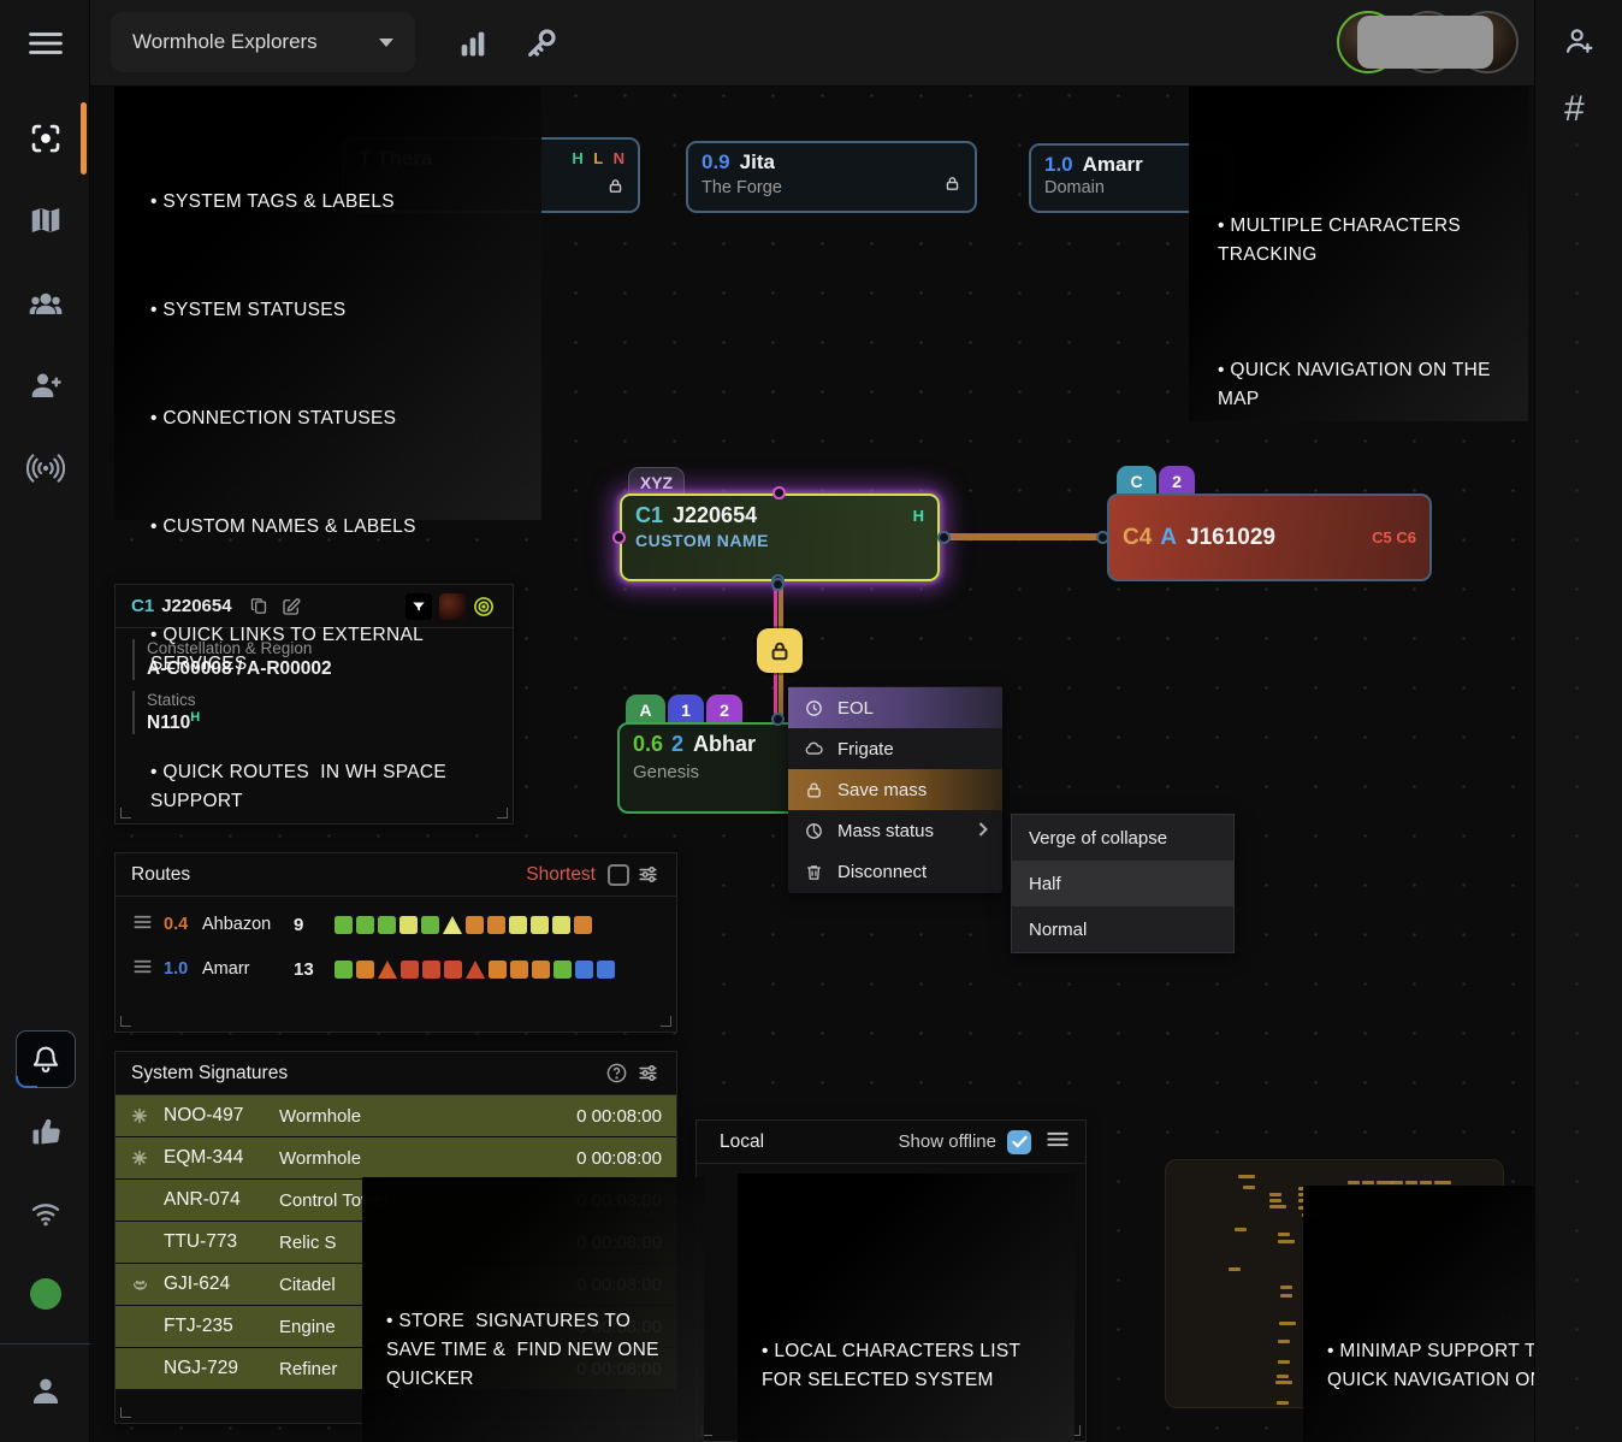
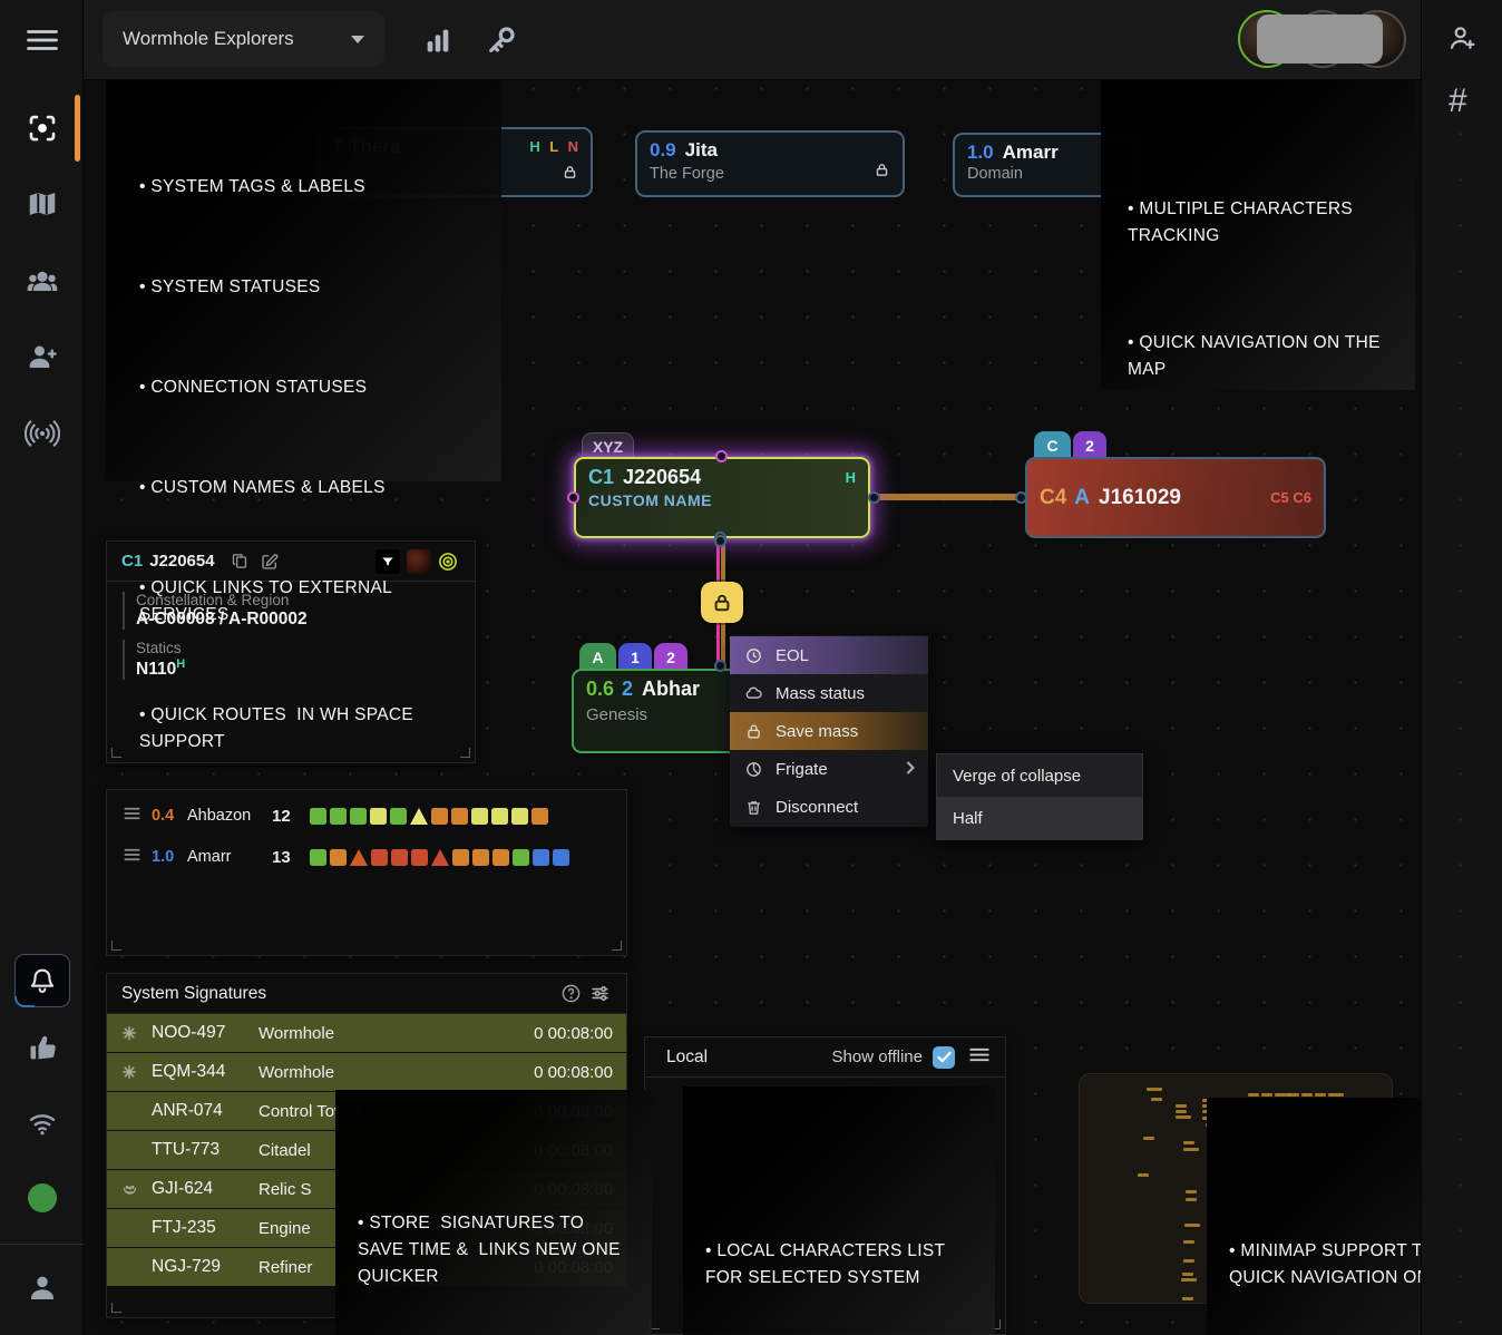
  H L N
  0.9
  Jita
  The Forge
  1.0
  Amarr
  Domain
  XYZ
  C1
  J220654
  H
  CUSTOM NAME
  C
  2
  C4
  A
  J161029
  C5 C6
  A
  1
  2
  0.6
  2
  Abhar
  Genesis
  EOL
- Frigate
+ Mass status
  Save mass
- Mass status
+ Frigate
  Disconnect
  Verge of collapse
  Half
- Normal
  C1
  J220654
  Constellation & Region
  A-C00008 / A-R00002
  Statics
  N110H
- Routes
- Shortest
  0.4
  Ahbazon
- 9
+ 12
  1.0
  Amarr
  13
  System Signatures
  NOO-497
  Wormhole
  0 00:08:00
  EQM-344
  Wormhole
  0 00:08:00
  ANR-074
  Control To
  TTU-773
- Relic S
+ Citadel
  GJI-624
- Citadel
+ Relic S
  FTJ-235
  Engine
  NGJ-729
  Refiner
  Local
  Show offline
  • SYSTEM TAGS & LABELS
  • SYSTEM STATUSES
  • CONNECTION STATUSES
  • CUSTOM NAMES & LABELS
  • QUICK LINKS TO EXTERNAL SERVICES
  • QUICK ROUTES IN WH SPACE SUPPORT
  • MULTIPLE CHARACTERS TRACKING
  • QUICK NAVIGATION ON THE MAP
- • STORE SIGNATURES TO SAVE TIME & FIND NEW ONE QUICKER
+ • STORE SIGNATURES TO SAVE TIME & LINKS NEW ONE QUICKER
  • LOCAL CHARACTERS LIST FOR SELECTED SYSTEM
  • MINIMAP SUPPORT T QUICK NAVIGATION O
  Wormhole Explorers
  #
